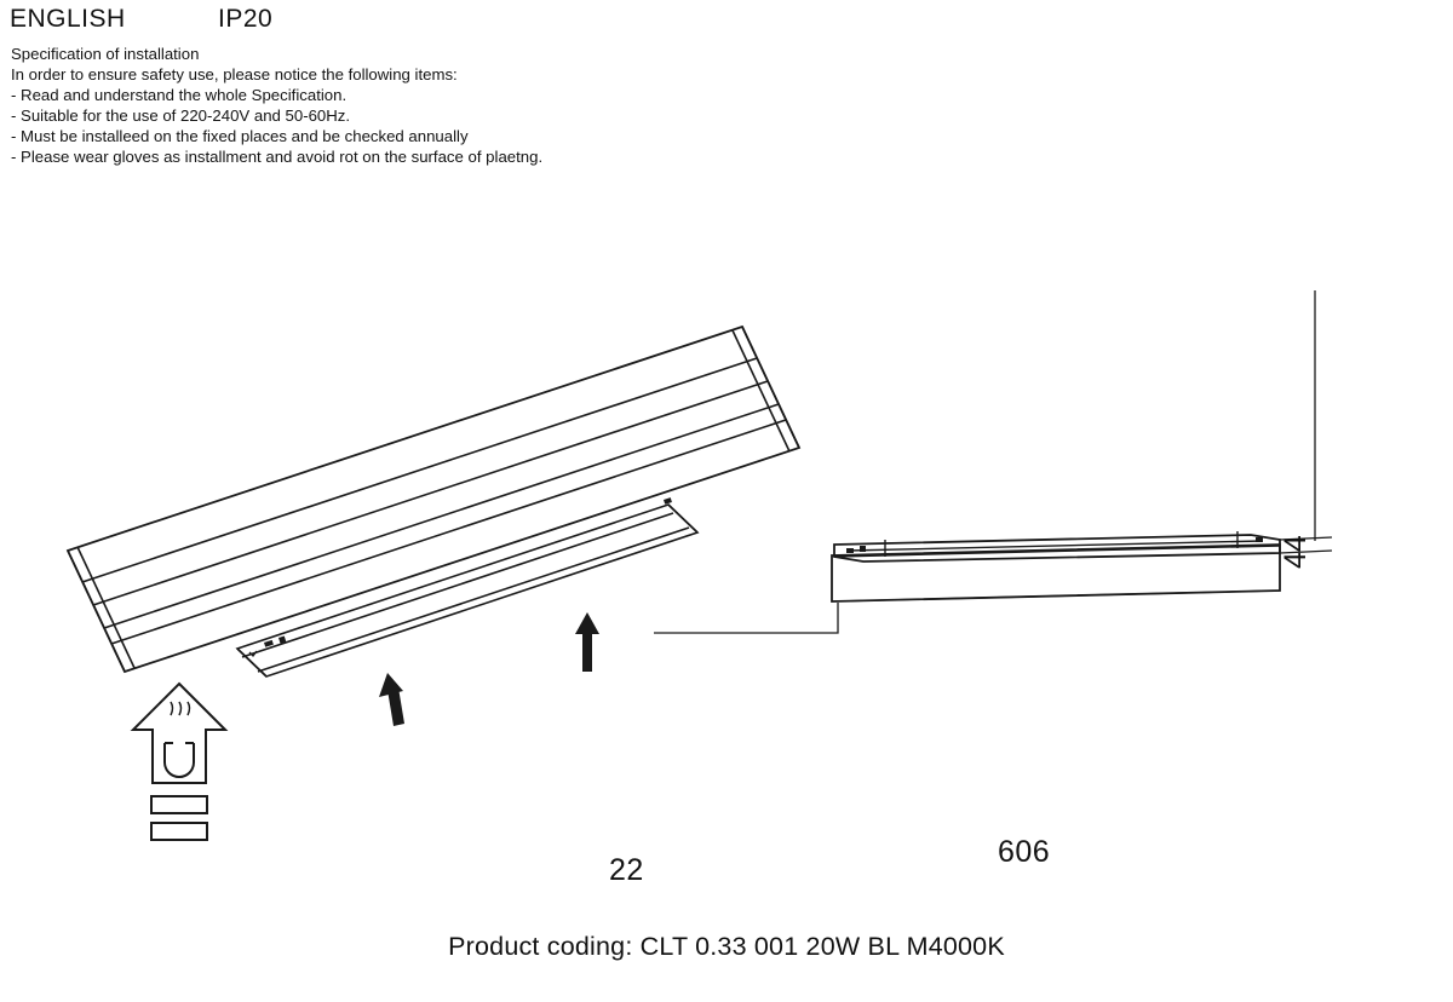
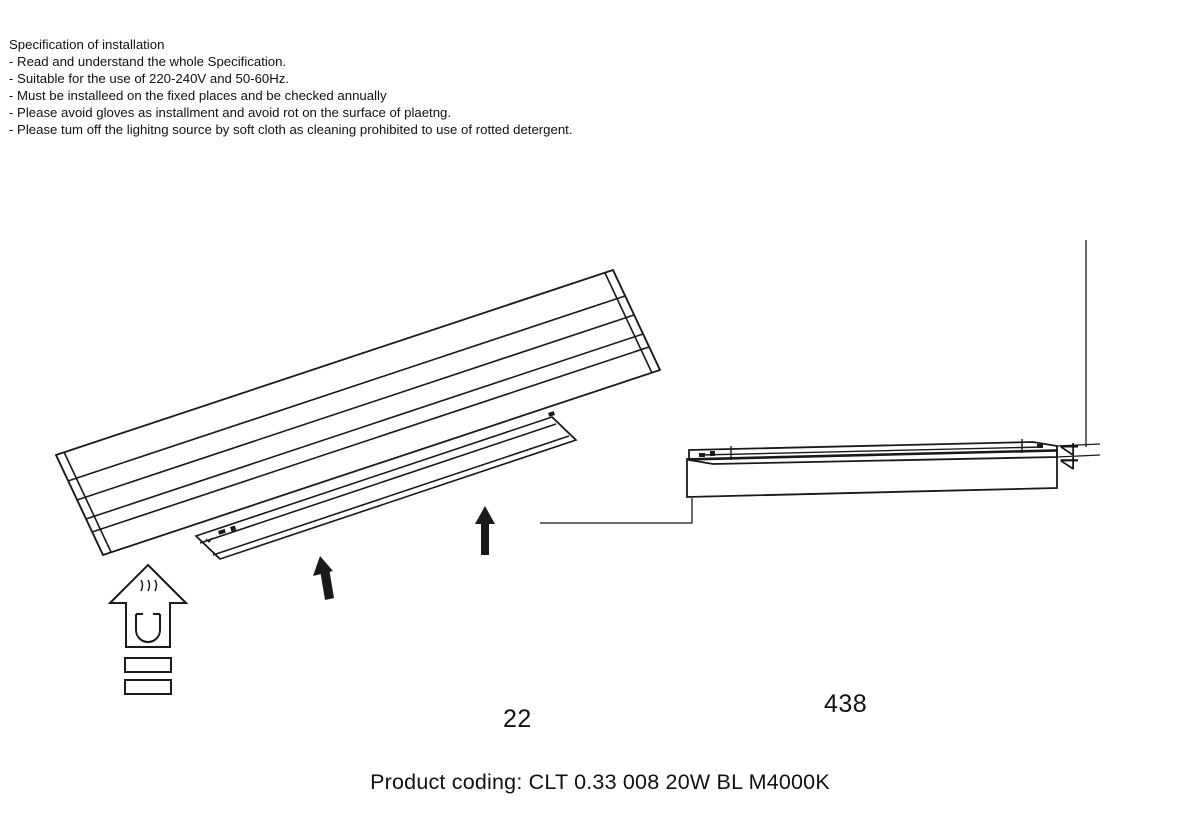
- ENGLISH
- IP20
  Specification of installation
- In order to ensure safety use, please notice the following items:
  - Read and understand the whole Specification.
  - Suitable for the use of 220-240V and 50-60Hz.
  - Must be installeed on the fixed places and be checked annually
- - Please wear gloves as installment and avoid rot on the surface of plaetng.
+ - Please avoid gloves as installment and avoid rot on the surface of plaetng.
+ - Please tum off the lighitng source by soft cloth as cleaning prohibited to use of rotted detergent.
- 606
+ 438
  22
- Product coding: CLT 0.33 001 20W BL M4000K
+ Product coding: CLT 0.33 008 20W BL M4000K
